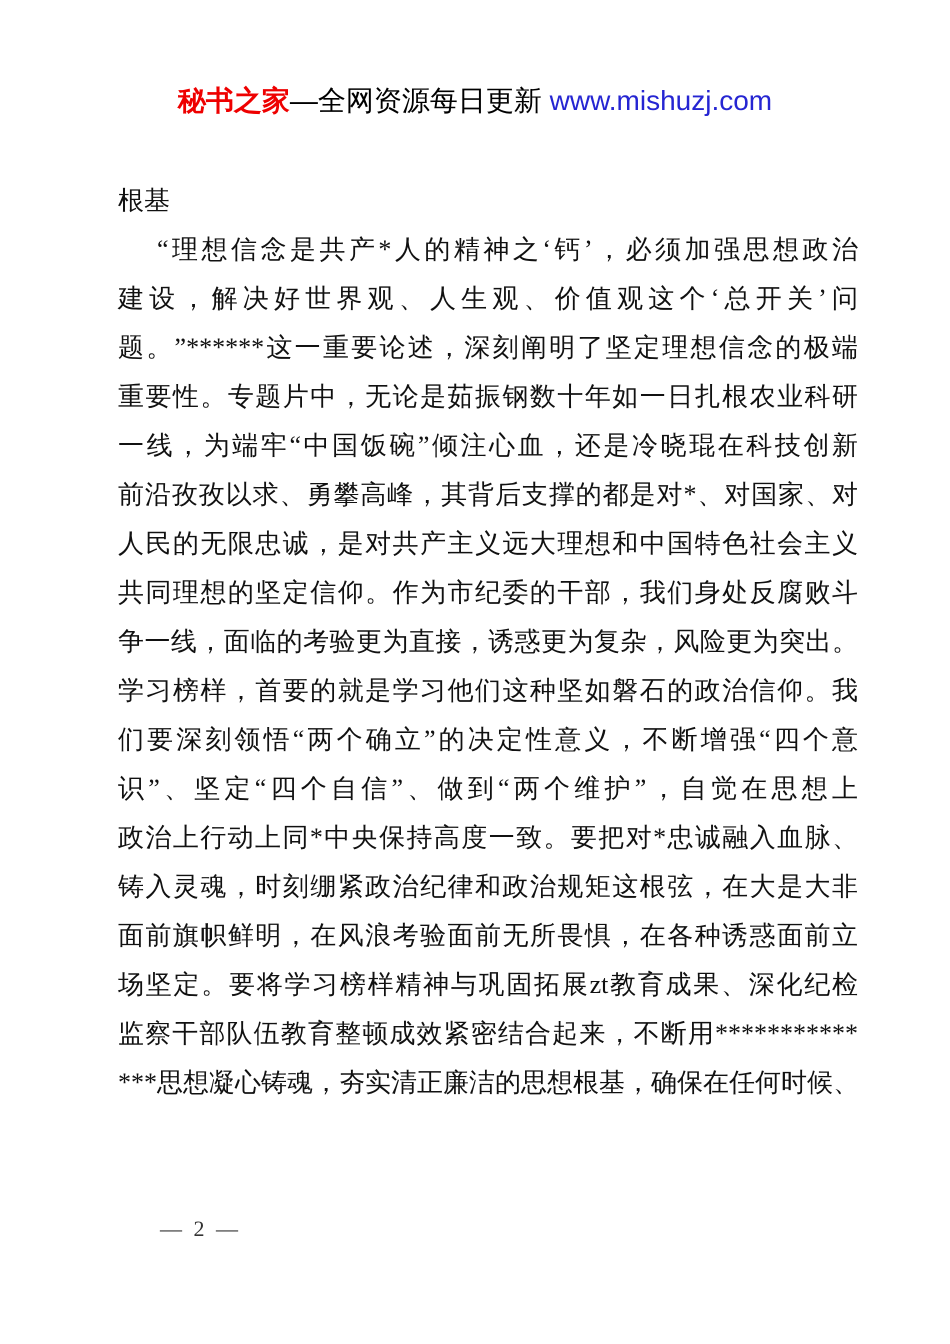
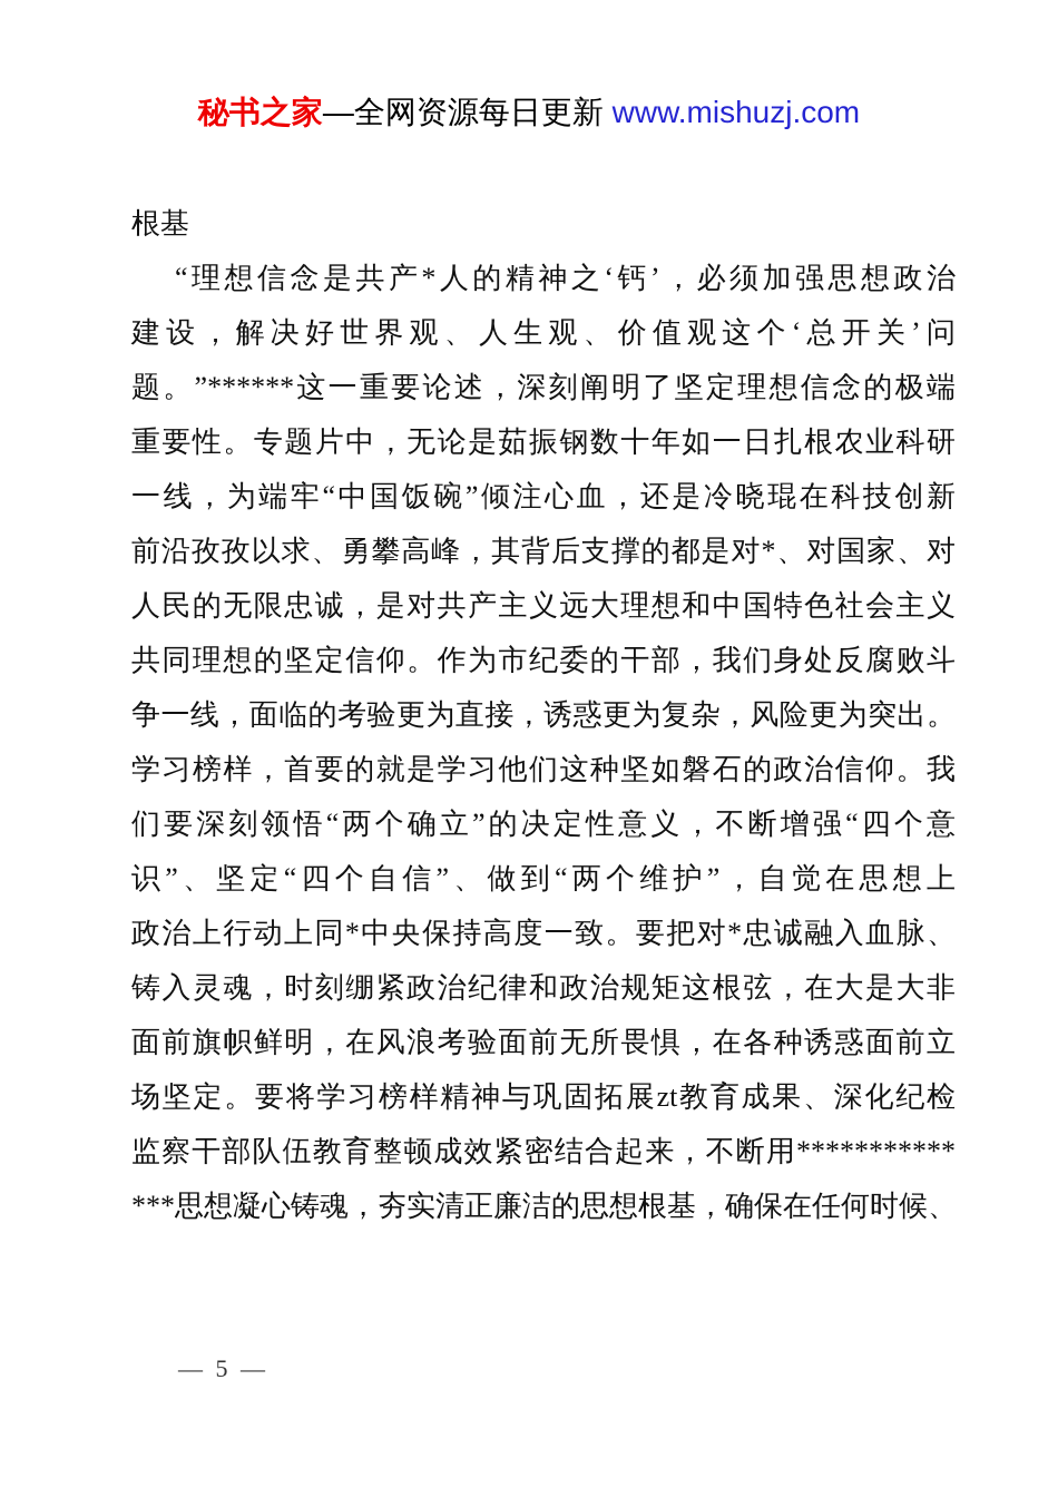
  秘书之家—全网资源每日更新 www.mishuzj.com
  根基
  “理想信念是共产*人的精神之‘钙’，必须加强思想政治
  建设，解决好世界观、人生观、价值观这个‘总开关’问
  题。”******这一重要论述，深刻阐明了坚定理想信念的极端
  重要性。专题片中，无论是茹振钢数十年如一日扎根农业科研
  一线，为端牢“中国饭碗”倾注心血，还是冷晓琨在科技创新
  前沿孜孜以求、勇攀高峰，其背后支撑的都是对*、对国家、对
  人民的无限忠诚，是对共产主义远大理想和中国特色社会主义
  共同理想的坚定信仰。作为市纪委的干部，我们身处反腐败斗
  争一线，面临的考验更为直接，诱惑更为复杂，风险更为突出。
  学习榜样，首要的就是学习他们这种坚如磐石的政治信仰。我
  们要深刻领悟“两个确立”的决定性意义，不断增强“四个意
  识”、坚定“四个自信”、做到“两个维护”，自觉在思想上
  政治上行动上同*中央保持高度一致。要把对*忠诚融入血脉、
  铸入灵魂，时刻绷紧政治纪律和政治规矩这根弦，在大是大非
  面前旗帜鲜明，在风浪考验面前无所畏惧，在各种诱惑面前立
  场坚定。要将学习榜样精神与巩固拓展zt教育成果、深化纪检
  监察干部队伍教育整顿成效紧密结合起来，不断用***********
  ***思想凝心铸魂，夯实清正廉洁的思想根基，确保在任何时候、
- — 2 —
+ — 5 —
